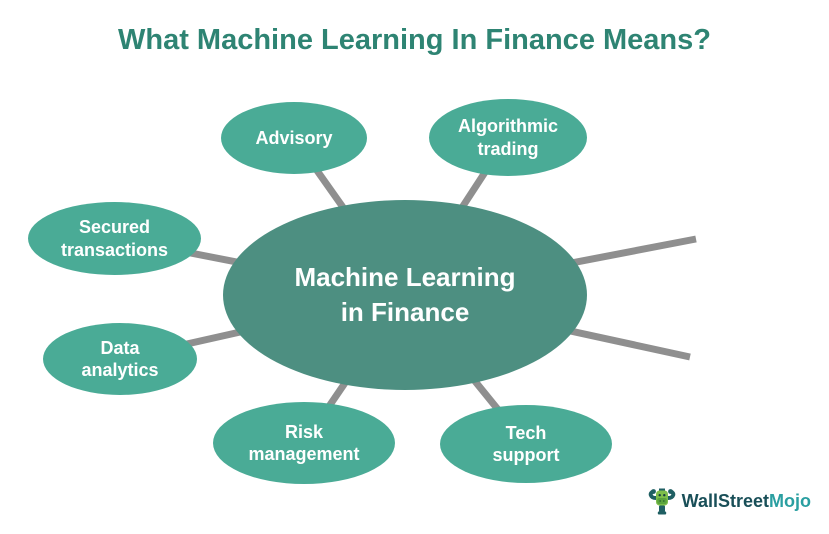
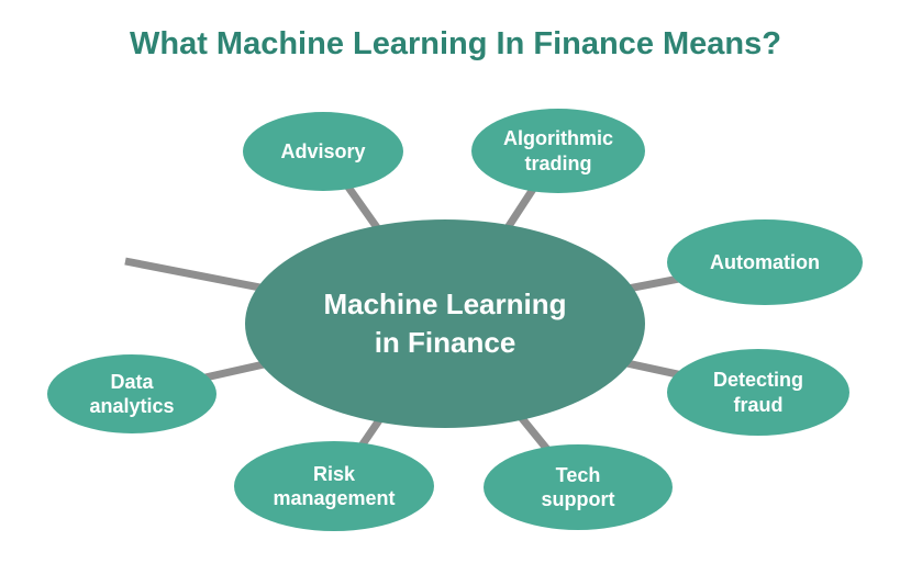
  What Machine Learning In Finance Means?
  Machine Learning in Finance
  Advisory
  Algorithmic trading
+ Automation
+ Detecting fraud
  Tech support
  Risk management
  Data analytics
- Secured transactions
- WallStreetMojo
